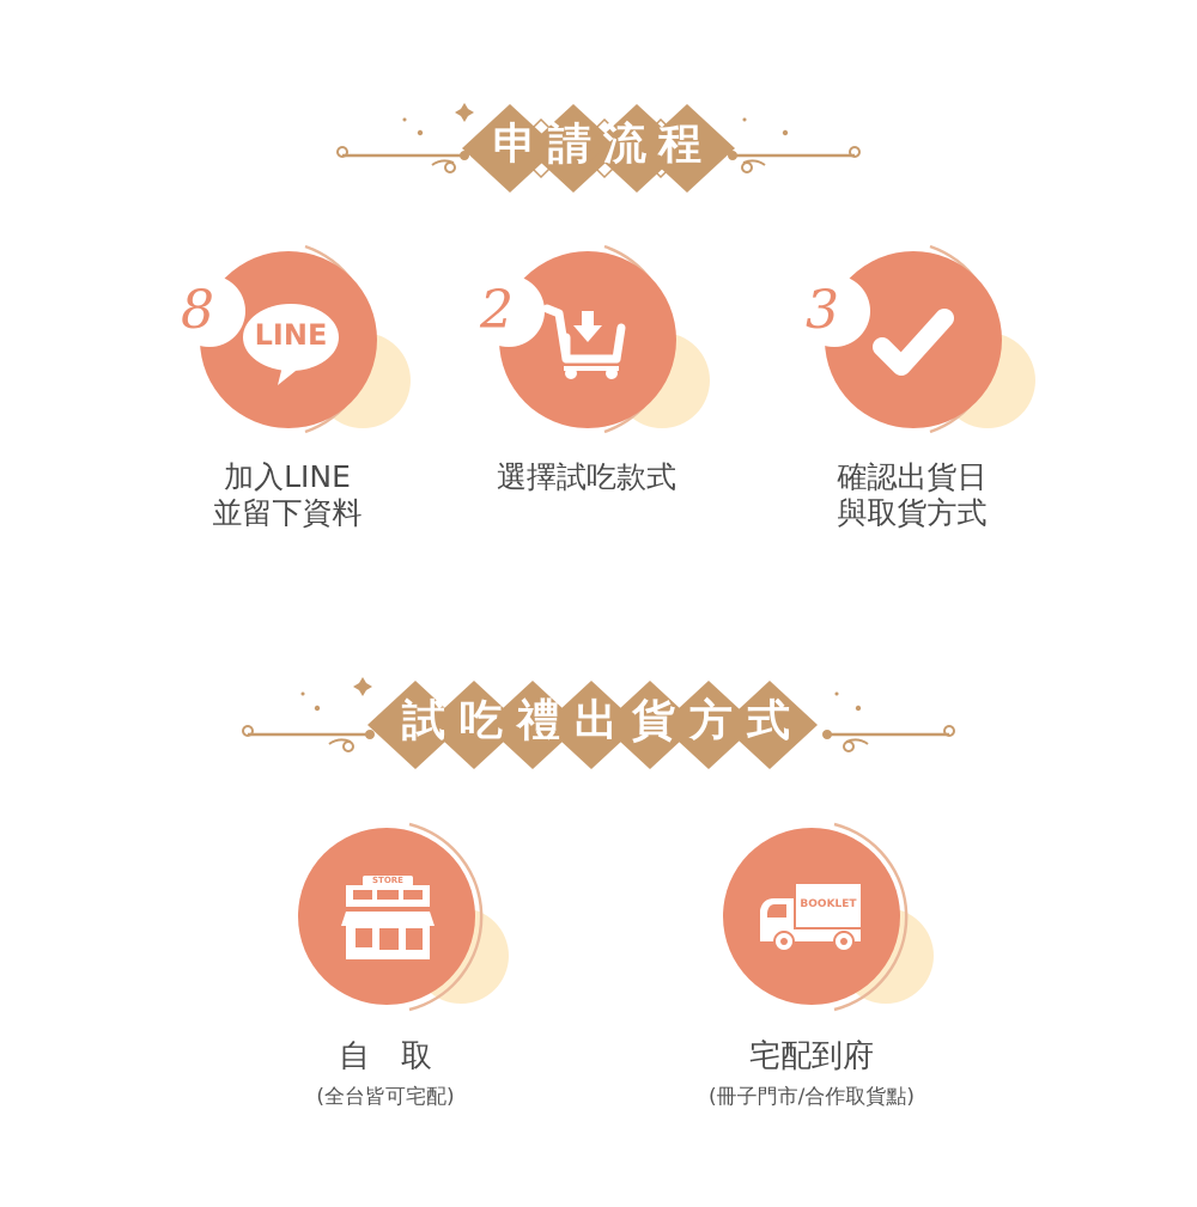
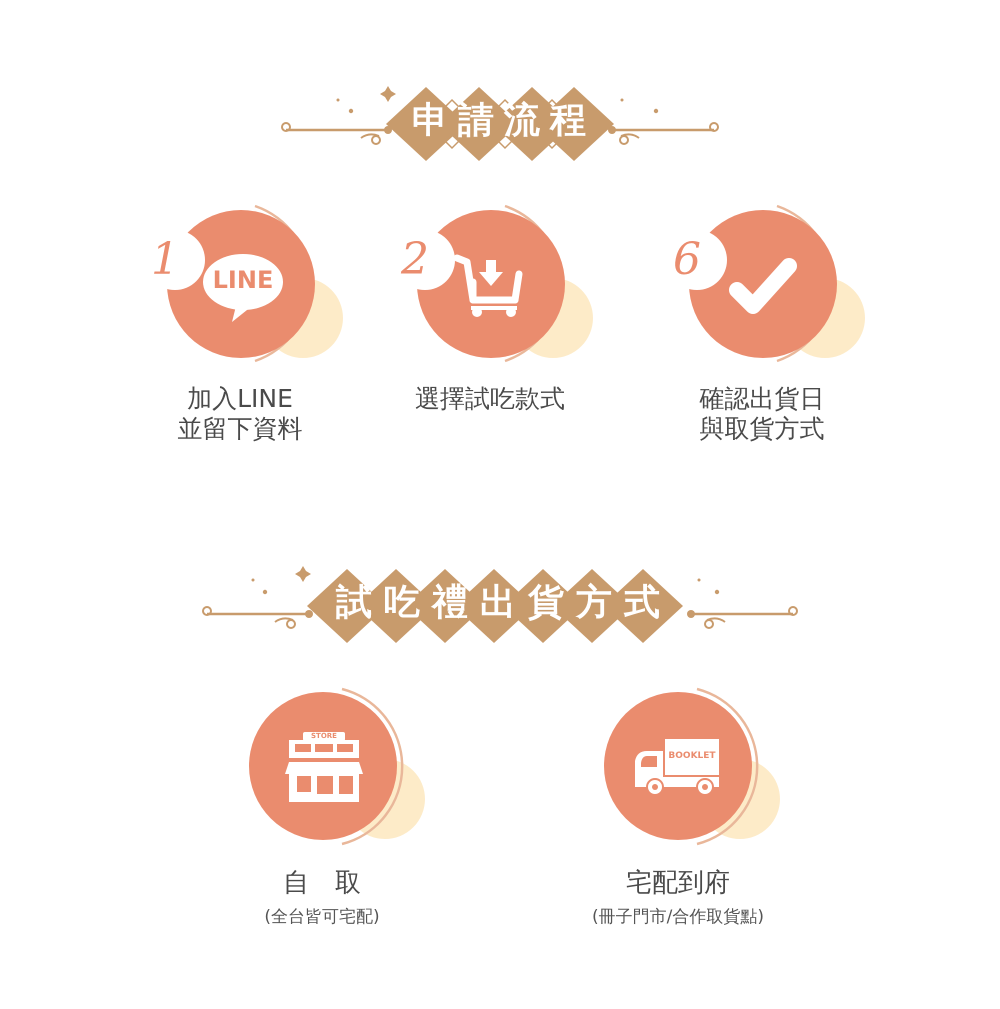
  申請流程
- 8
+ 1
  LINE
  加入LINE
  並留下資料
  2
  選擇試吃款式
- 3
+ 6
  確認出貨日
  與取貨方式
  試吃禮出貨方式
  STORE
  自 取
  (全台皆可宅配)
  BOOKLET
  宅配到府
  (冊子門市/合作取貨點)
